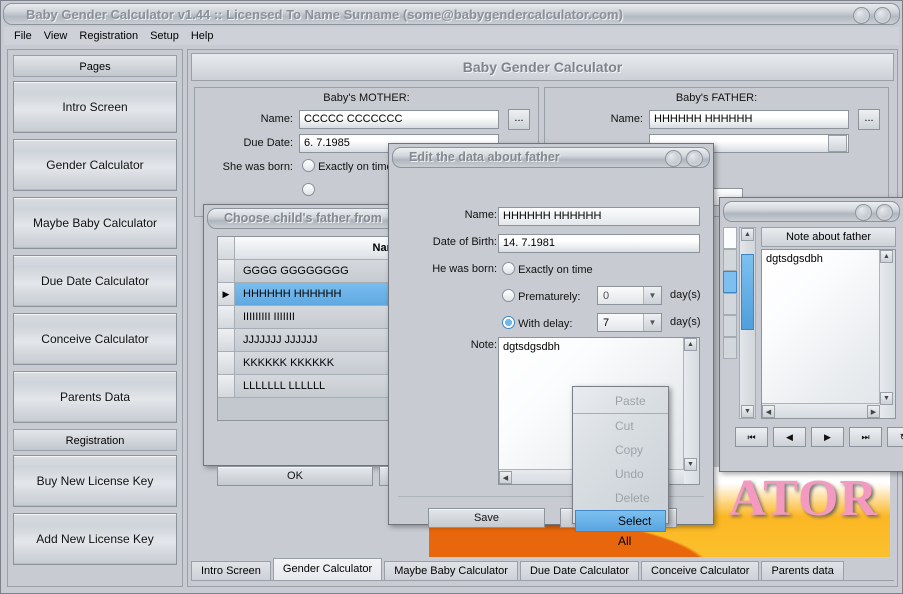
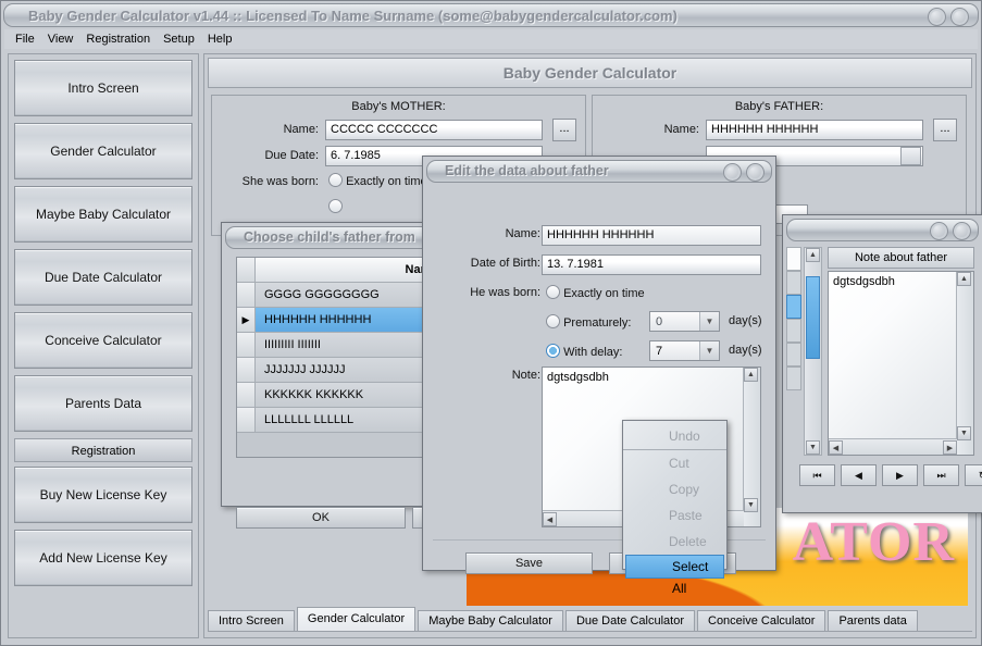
  Baby Gender Calculator v1.44 :: Licensed To Name Surname (some@babygendercalculator.com)
  File
  View
  Registration
  Setup
  Help
- Pages
  Intro Screen
  Gender Calculator
  Maybe Baby Calculator
  Due Date Calculator
  Conceive Calculator
  Parents Data
  Registration
  Buy New License Key
  Add New License Key
  Baby Gender Calculator
  ATOR
  Baby's MOTHER:
  Name:
  CCCCC CCCCCCC
  ...
  Due Date:
  6. 7.1985
  She was born:
  Exactly on tim
  Baby's FATHER:
  Name:
  HHHHHH HHHHHH
  ...
  Intro Screen
  Gender Calculator
  Maybe Baby Calculator
  Due Date Calculator
  Conceive Calculator
  Parents data
  Choose child's father from
  GGGG GGGGGGGG
  ▶
  HHHHHH HHHHHH
  IIIIIIIII IIIIIII
  JJJJJJJ JJJJJJ
  KKKKKK KKKKKK
  LLLLLLL LLLLLL
  OK
  Note about father
  dgtsdgsdbh
  ⏮
  ◀
  ▶
  ⏭
  Edit the data about father
  Name:
  HHHHHH HHHHHH
  Date of Birth:
- 14. 7.1981
+ 13. 7.1981
  He was born:
  Exactly on time
  Prematurely:
  0
  ▼
  day(s)
  With delay:
  7
  ▼
  day(s)
  Note:
  dgtsdgsdbh
  Save
- Paste
+ Undo
  Cut
  Copy
- Undo
+ Paste
  Delete
  Select All
